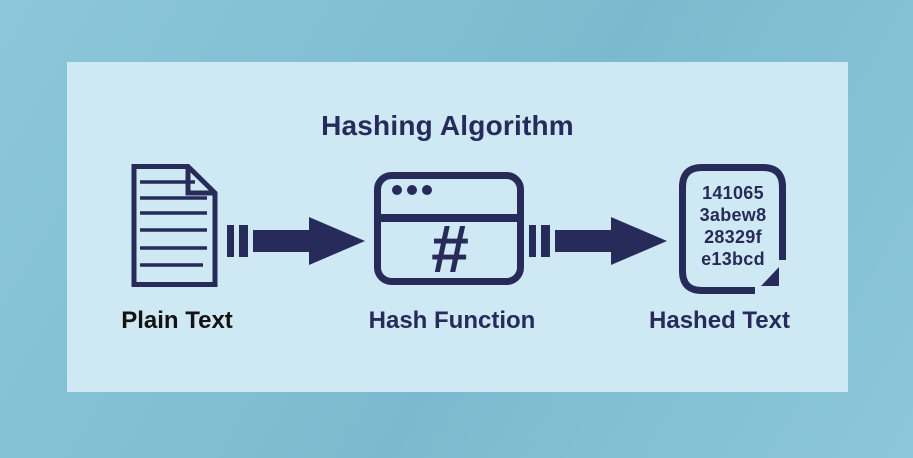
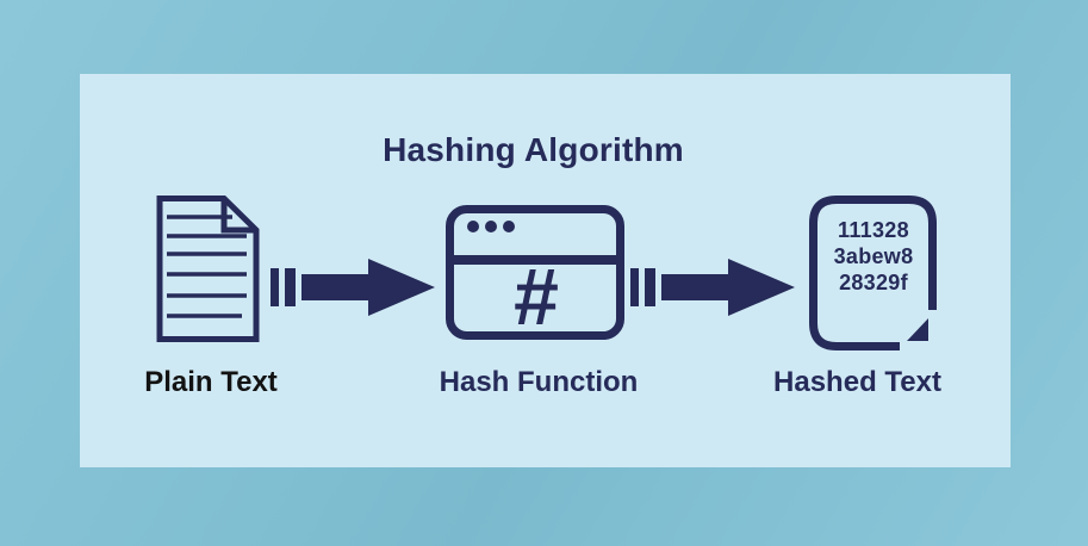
  Hashing Algorithm
  #
- 141065
+ 111328
  3abew8
  28329f
- e13bcd
  Plain Text
  Hash Function
  Hashed Text
